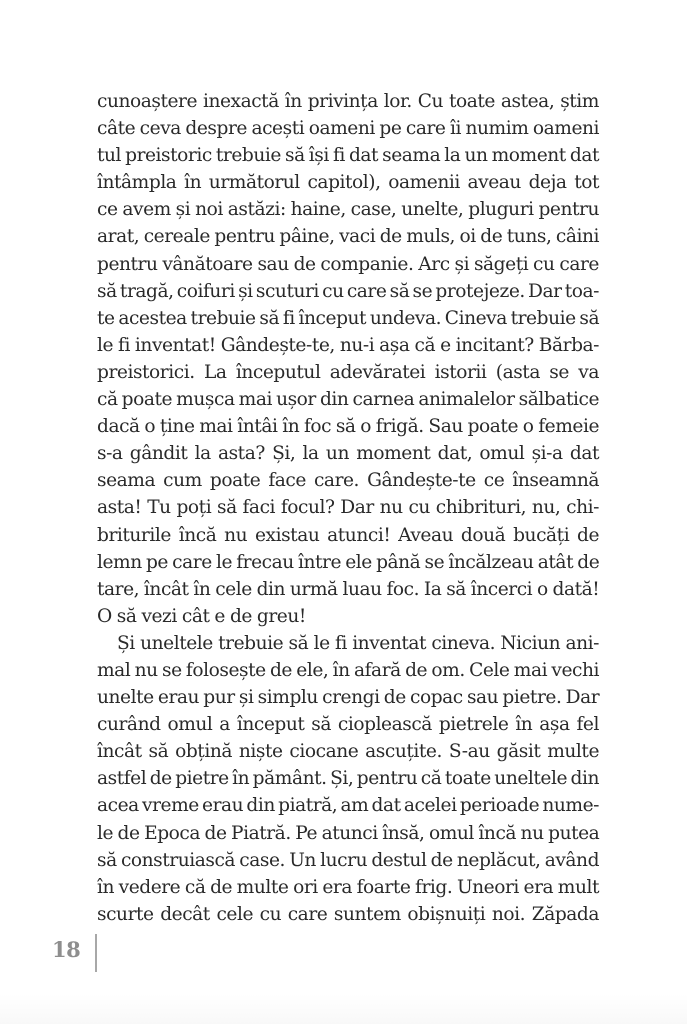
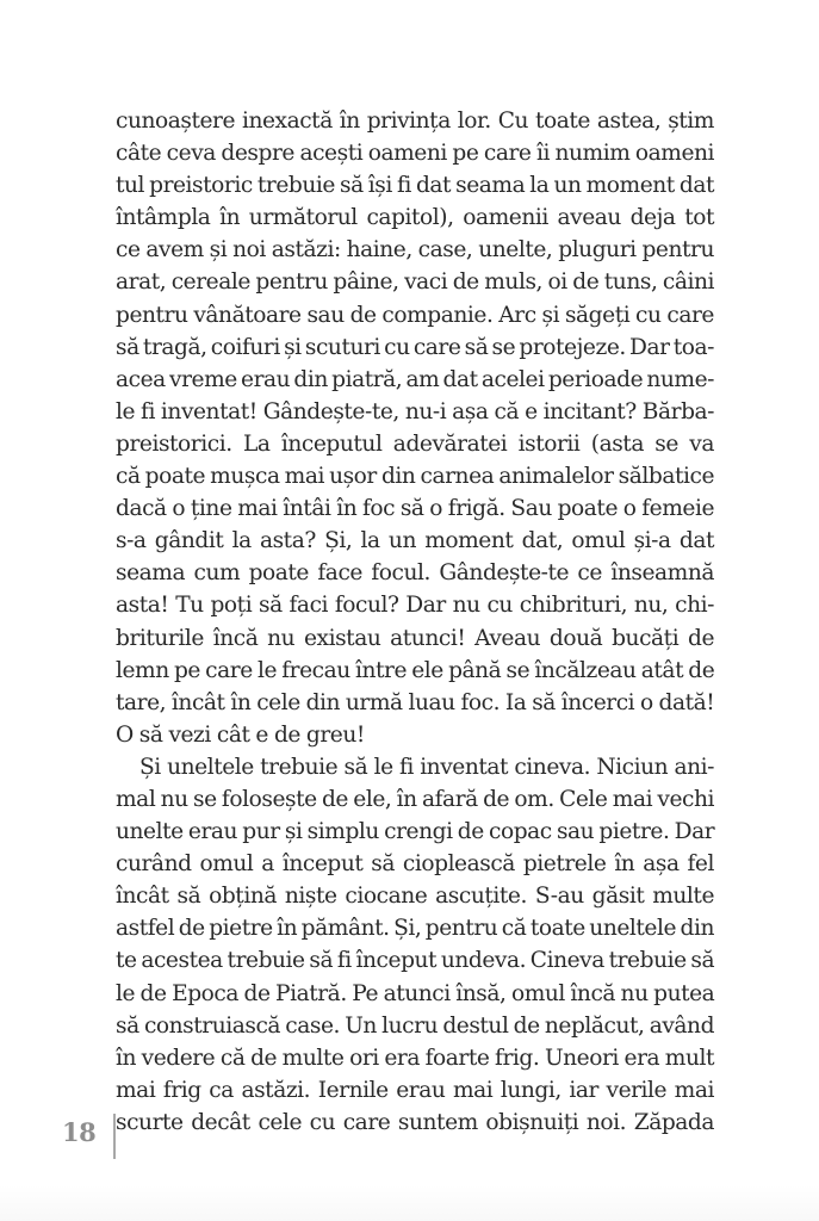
  cunoaștere inexactă în privința lor. Cu toate astea, știm
  câte ceva despre acești oameni pe care îi numim oameni
  tul preistoric trebuie să își fi dat seama la un moment dat
  întâmpla în următorul capitol), oamenii aveau deja tot
  ce avem și noi astăzi: haine, case, unelte, pluguri pentru
  arat, cereale pentru pâine, vaci de muls, oi de tuns, câini
  pentru vânătoare sau de companie. Arc și săgeți cu care
  să tragă, coifuri și scuturi cu care să se protejeze. Dar toa-
- te acestea trebuie să fi început undeva. Cineva trebuie să
+ acea vreme erau din piatră, am dat acelei perioade nume-
  le fi inventat! Gândește-te, nu-i așa că e incitant? Bărba-
  preistorici. La începutul adevăratei istorii (asta se va
  că poate mușca mai ușor din carnea animalelor sălbatice
  dacă o ține mai întâi în foc să o frigă. Sau poate o femeie
  s-a gândit la asta? Și, la un moment dat, omul și-a dat
- seama cum poate face care. Gândește-te ce înseamnă
+ seama cum poate face focul. Gândește-te ce înseamnă
  asta! Tu poți să faci focul? Dar nu cu chibrituri, nu, chi-
  briturile încă nu existau atunci! Aveau două bucăți de
  lemn pe care le frecau între ele până se încălzeau atât de
  tare, încât în cele din urmă luau foc. Ia să încerci o dată!
  O să vezi cât e de greu!
  Și uneltele trebuie să le fi inventat cineva. Niciun ani-
  mal nu se folosește de ele, în afară de om. Cele mai vechi
  unelte erau pur și simplu crengi de copac sau pietre. Dar
  curând omul a început să cioplească pietrele în așa fel
  încât să obțină niște ciocane ascuțite. S-au găsit multe
  astfel de pietre în pământ. Și, pentru că toate uneltele din
- acea vreme erau din piatră, am dat acelei perioade nume-
+ te acestea trebuie să fi început undeva. Cineva trebuie să
  le de Epoca de Piatră. Pe atunci însă, omul încă nu putea
  să construiască case. Un lucru destul de neplăcut, având
  în vedere că de multe ori era foarte frig. Uneori era mult
+ mai frig ca astăzi. Iernile erau mai lungi, iar verile mai
  scurte decât cele cu care suntem obișnuiți noi. Zăpada
  18
